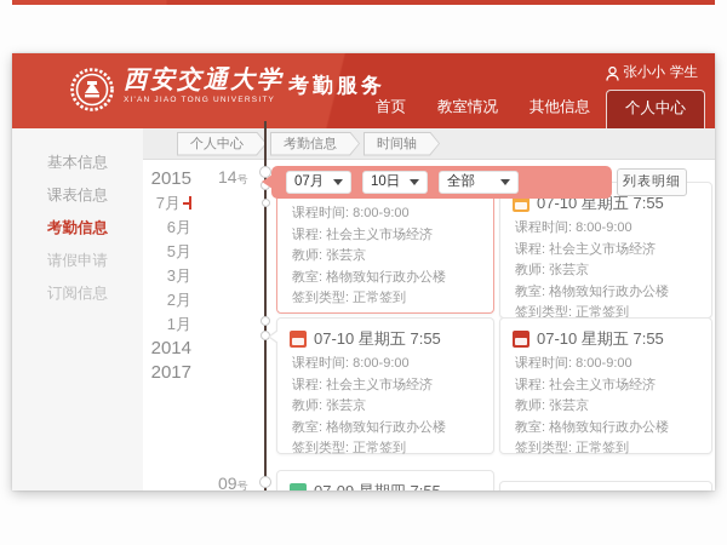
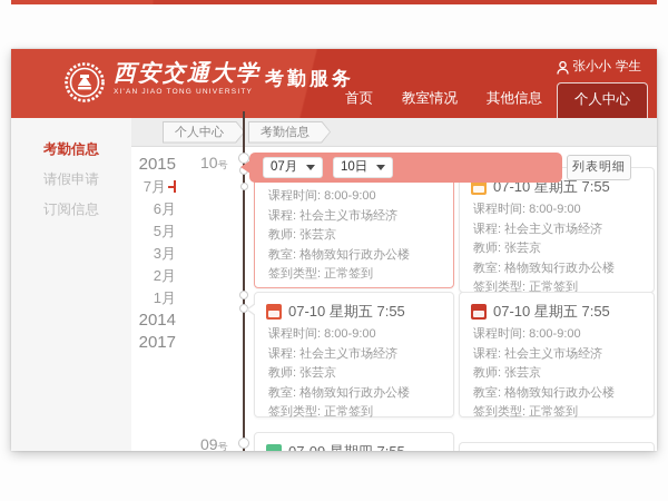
  西安交通大学
  考勤服务
  张小小
  学生
  首页
  教室情况
  其他信息
  个人中心
- 基本信息
- 课表信息
  考勤信息
  请假申请
  订阅信息
  个人中心
  考勤信息
- 时间轴
  2015
  7月
  6月
  5月
  3月
  2月
  1月
  2014
  2017
- 14号
+ 10号
  09号
  07月
  10日
- 全部
  列表明细
  课程时间 8:00-9:00
  课程 社会主义市场经济
  教师 张芸京
  教室 格物致知行政办公楼
  签到类型 正常签到
  07-10 星期五 7:55
  课程时间 8:00-9:00
  课程 社会主义市场经济
  教师 张芸京
  教室 格物致知行政办公楼
  签到类型 正常签到
  07-10 星期五 7:55
  课程时间 8:00-9:00
  课程 社会主义市场经济
  教师 张芸京
  教室 格物致知行政办公楼
  签到类型 正常签到
  07-10 星期五 7:55
  课程时间 8:00-9:00
  课程 社会主义市场经济
  教师 张芸京
  教室 格物致知行政办公楼
  签到类型 正常签到
